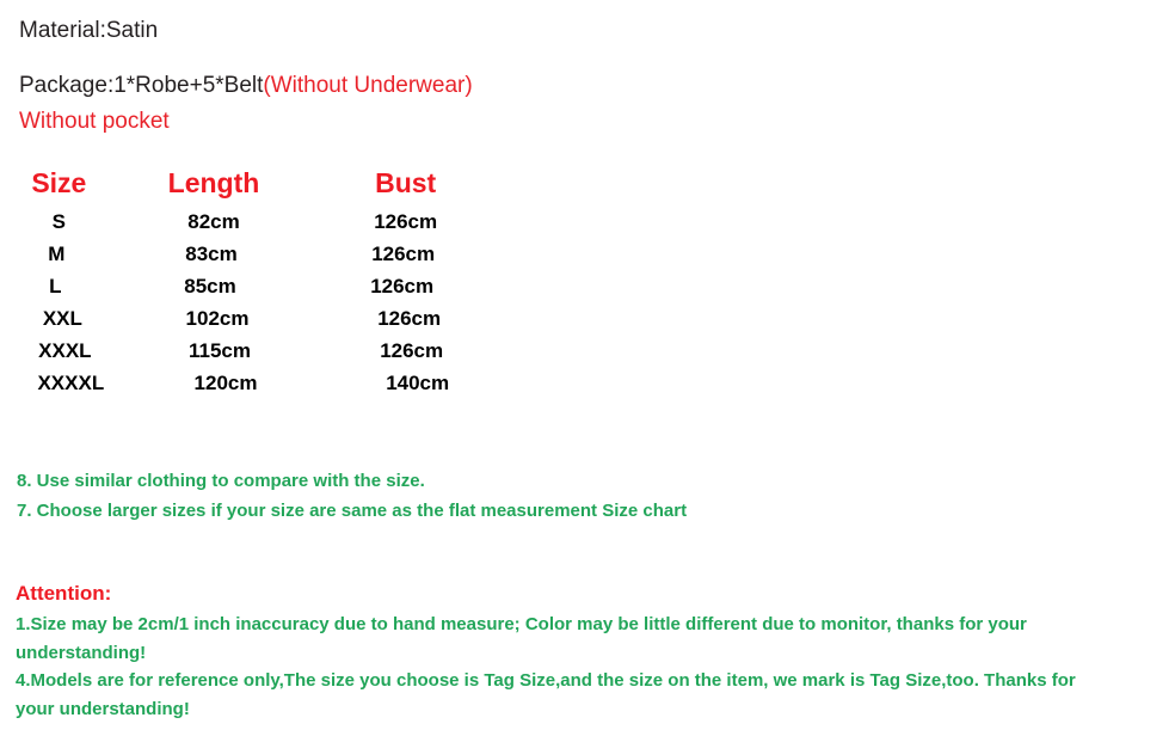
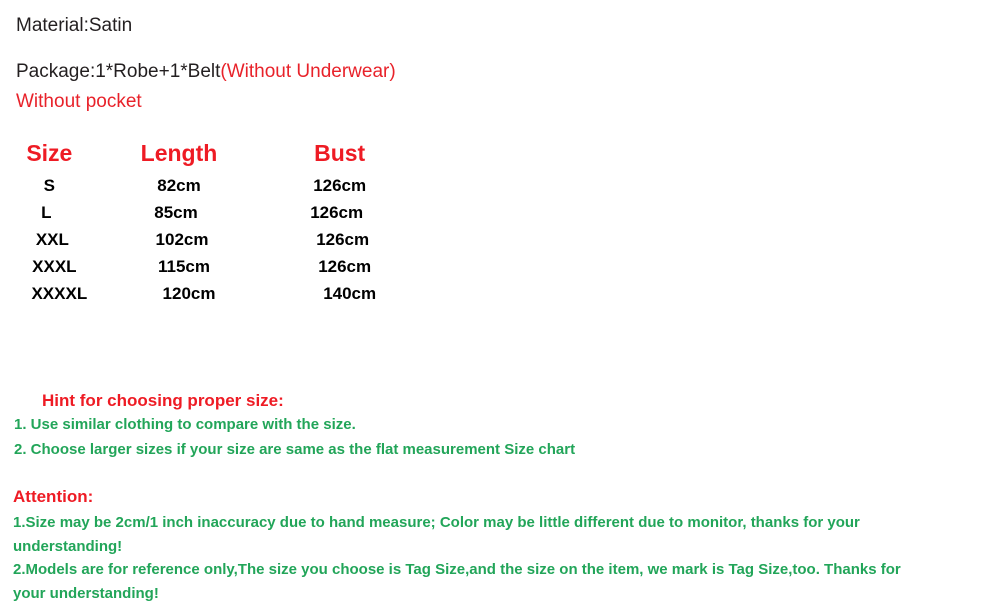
  Material:Satin
- Package:1*Robe+5*Belt(Without Underwear)
+ Package:1*Robe+1*Belt(Without Underwear)
  Without pocket
  Size	Length	Bust
  S	82cm	126cm
- M	83cm	126cm
  L	85cm	126cm
  XXL	102cm	126cm
  XXXL	115cm	126cm
  XXXXL	120cm	140cm
+ Hint for choosing proper size:
- 8. Use similar clothing to compare with the size.
+ 1. Use similar clothing to compare with the size.
- 7. Choose larger sizes if your size are same as the flat measurement Size chart
+ 2. Choose larger sizes if your size are same as the flat measurement Size chart
  Attention:
  1.Size may be 2cm/1 inch inaccuracy due to hand measure; Color may be little different due to monitor, thanks for your
  understanding!
- 4.Models are for reference only,The size you choose is Tag Size,and the size on the item, we mark is Tag Size,too. Thanks for
+ 2.Models are for reference only,The size you choose is Tag Size,and the size on the item, we mark is Tag Size,too. Thanks for
  your understanding!
